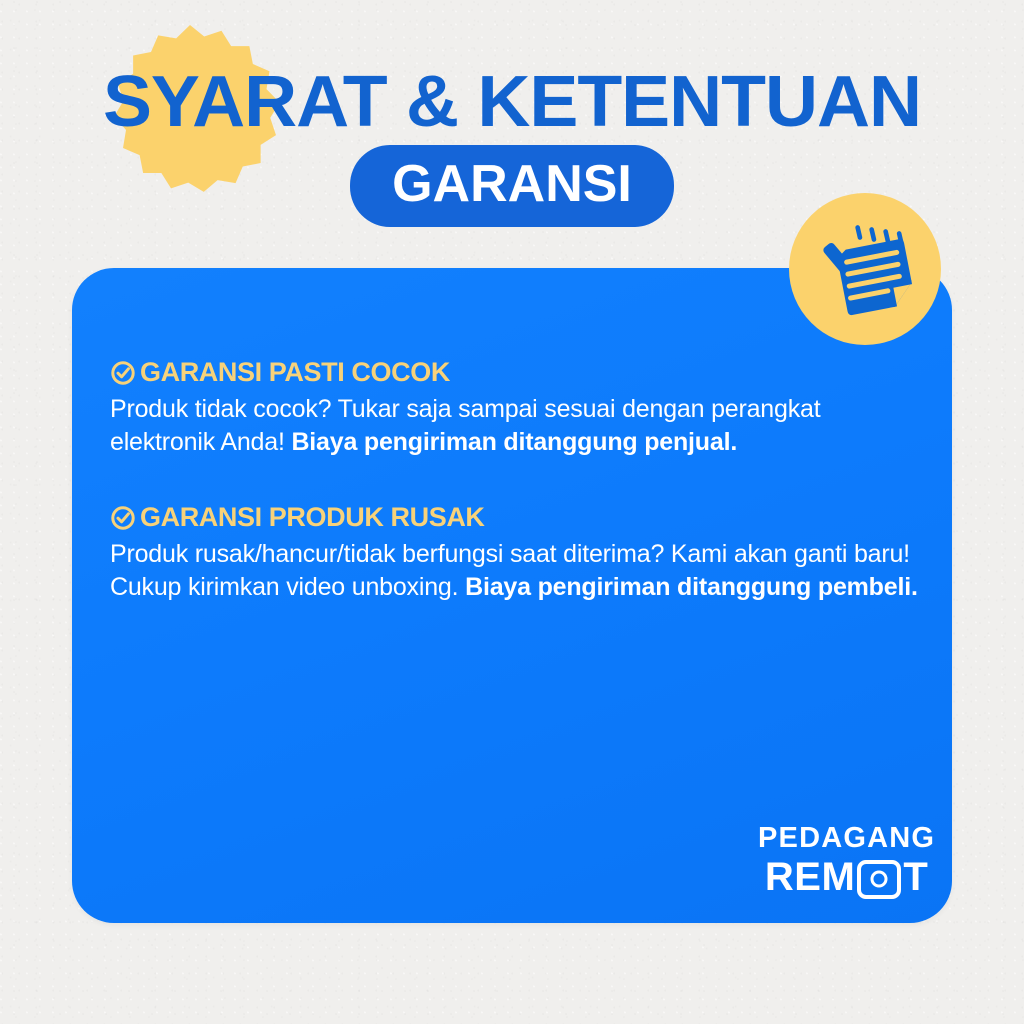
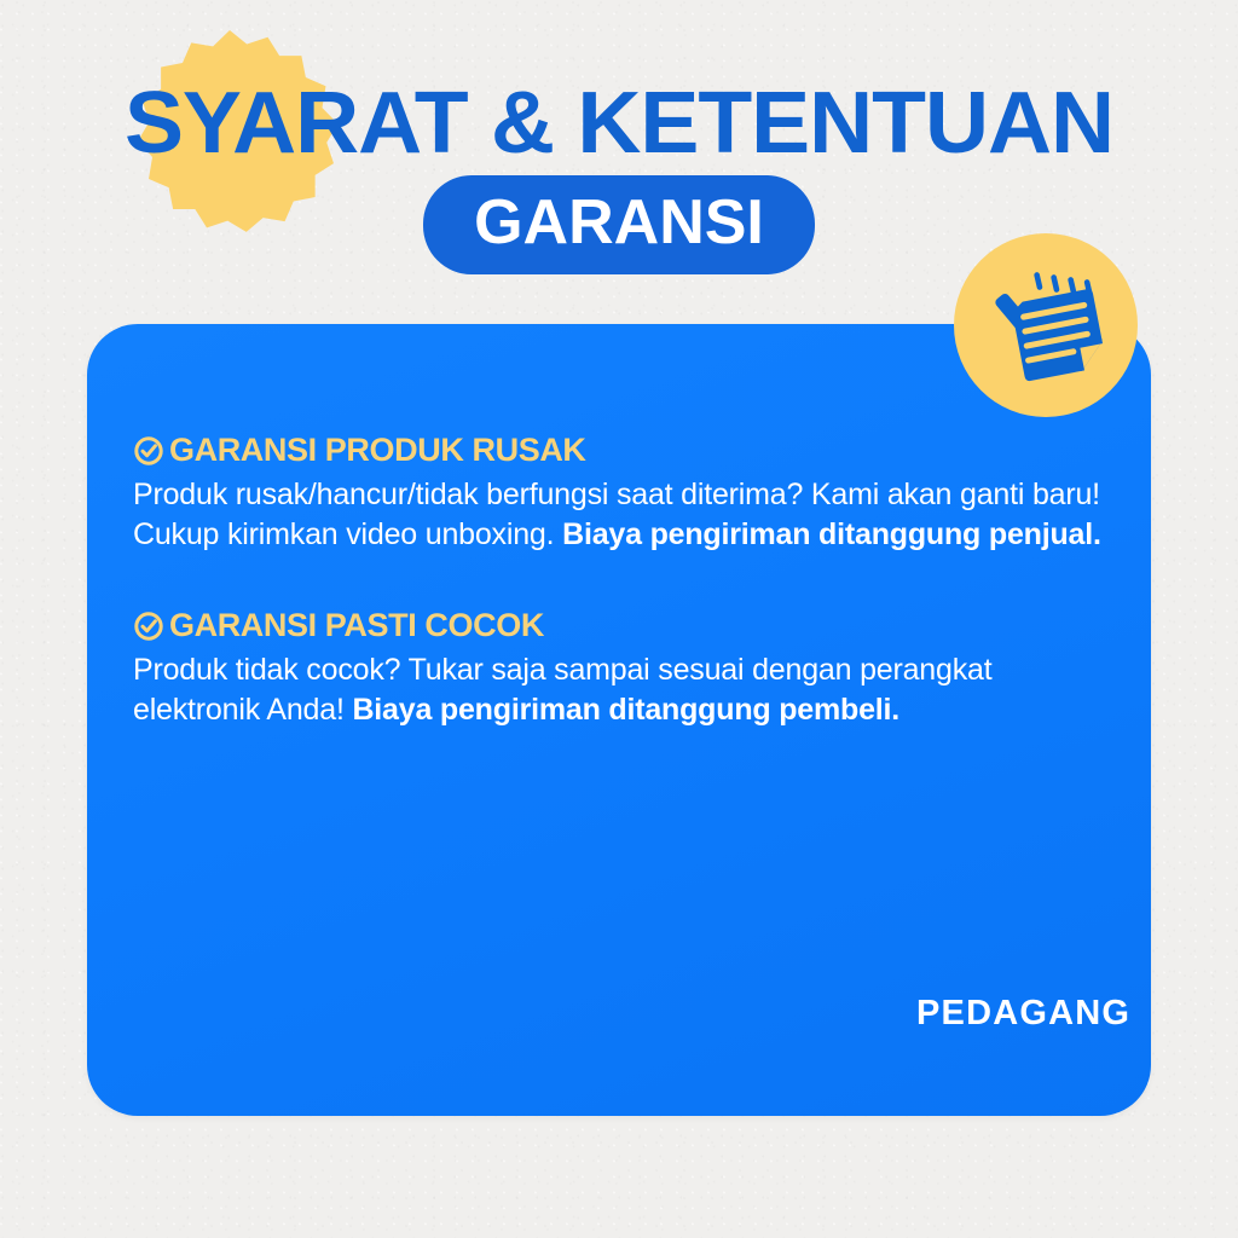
  SYARAT & KETENTUAN
  GARANSI
- GARANSI PASTI COCOK
+ GARANSI PRODUK RUSAK
- Produk tidak cocok? Tukar saja sampai sesuai dengan perangkat elektronik Anda! Biaya pengiriman ditanggung penjual.
+ Produk rusak/hancur/tidak berfungsi saat diterima? Kami akan ganti baru! Cukup kirimkan video unboxing. Biaya pengiriman ditanggung penjual.
- GARANSI PRODUK RUSAK
+ GARANSI PASTI COCOK
- Produk rusak/hancur/tidak berfungsi saat diterima? Kami akan ganti baru! Cukup kirimkan video unboxing. Biaya pengiriman ditanggung pembeli.
+ Produk tidak cocok? Tukar saja sampai sesuai dengan perangkat elektronik Anda! Biaya pengiriman ditanggung pembeli.
  PEDAGANG
- REM
- T
